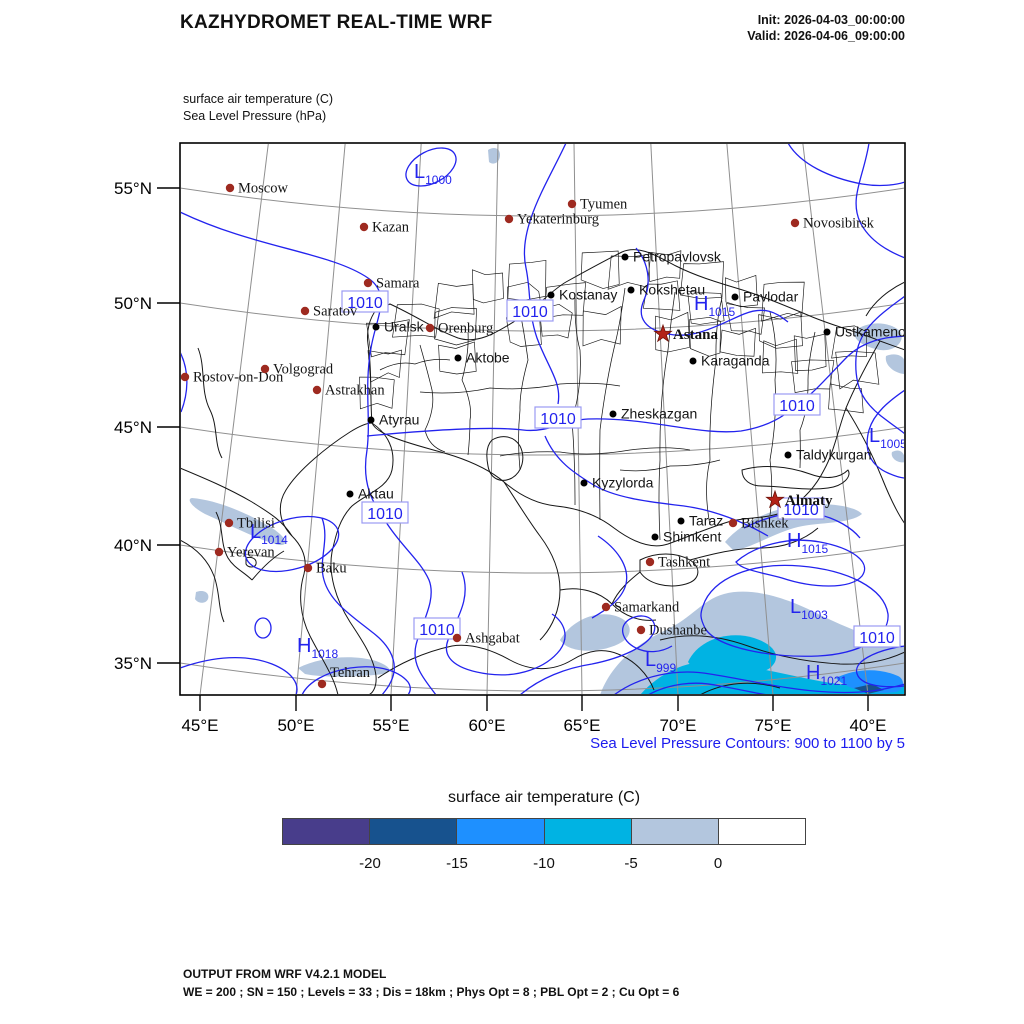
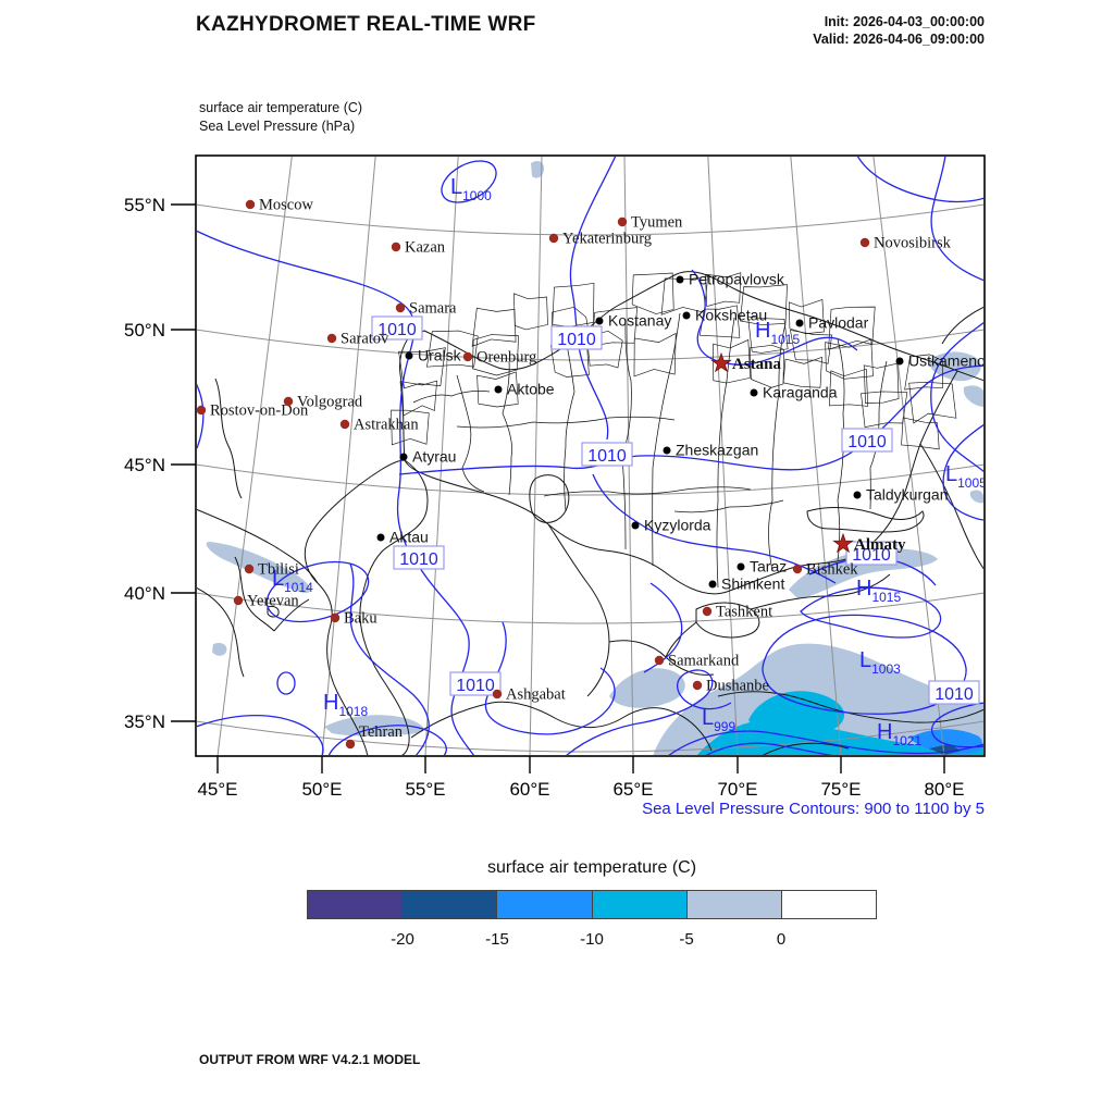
  KAZHYDROMET REAL-TIME WRF
  Init: 2026-04-03_00:00:00
  Valid: 2026-04-06_09:00:00
  surface air temperature (C)
  Sea Level Pressure (hPa)
  1010
  1010
  1010
  1010
  1010
  1010
  1010
  1010
  L1000
  H1015
  L1005
  L1014
  H1018
  H1015
  L1003
  L999
  H1021
  Moscow
  Kazan
  Samara
  Saratov
  Uralsk
  Orenburg
  Yekaterinburg
  Tyumen
  Novosibirsk
  Petropavlovsk
  Kostanay
  Kokshetau
  Pavlodar
  Rostov-on-Don
  Volgograd
  Astrakhan
  Aktobe
  Atyrau
  Zheskazgan
  Astana
  Karaganda
  Taldykurgan
  Kyzylorda
  Aktau
  Almaty
  Taraz
  Bishkek
  Shimkent
  Tbilisi
  Yerevan
  Baku
  Tashkent
  Samarkand
  Dushanbe
  Ashgabat
  Tehran
  55°N
  50°N
  45°N
  40°N
  35°N
  45°E
  50°E
  55°E
  60°E
  65°E
  70°E
  75°E
- 40°E
+ 80°E
  Sea Level Pressure Contours: 900 to 1100 by 5
  surface air temperature (C)
  -20
  -15
  -10
  -5
  0
  OUTPUT FROM WRF V4.2.1 MODEL
- WE = 200 ; SN = 150 ; Levels = 33 ; Dis = 18km ; Phys Opt = 8 ; PBL Opt = 2 ; Cu Opt = 6
